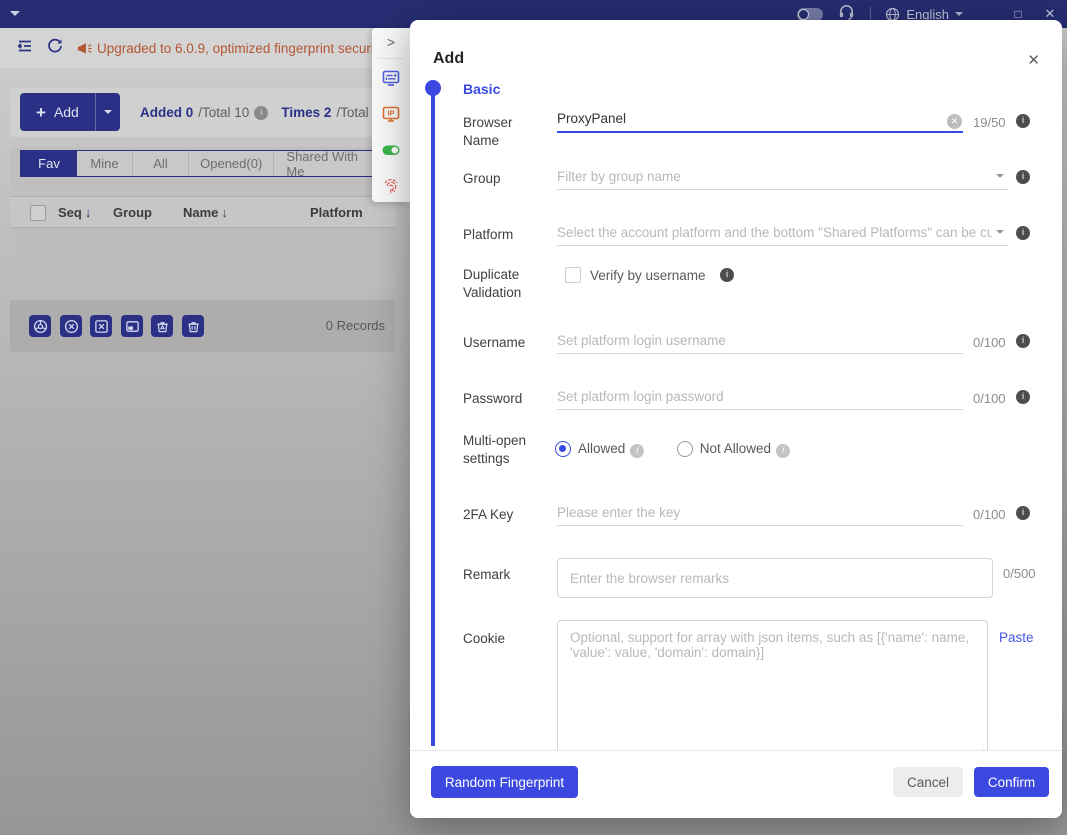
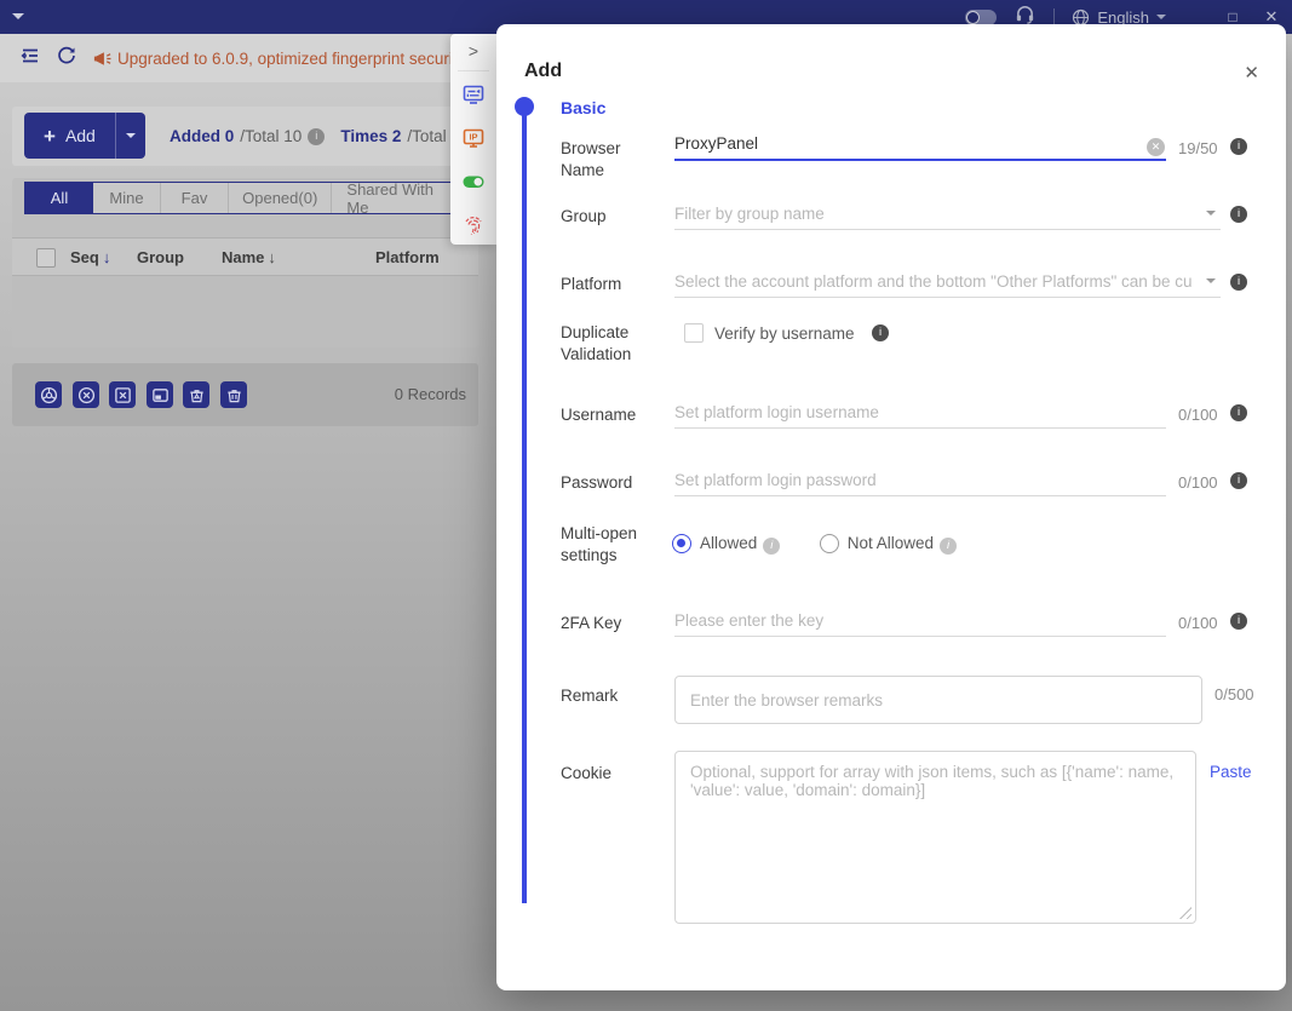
  English
  _
  □
  ✕
  Upgraded to 6.0.9, optimized fingerprint secur
  +
  Add
  Added 0
  /Total 10
  i
  Times 2
  /Total
- Fav
+ All
  Mine
- All
+ Fav
  Opened(0)
  Shared With Me
  Seq ↓
  Group
  Name ↓
  Platform
  0 Records
  >
  IP
  Add
  ✕
  Basic
  Browser Name
  ProxyPanel
  ✕
  19/50
  i
  Group
  Filter by group name
  i
  Platform
- Select the account platform and the bottom "Shared Platforms" can be cu
+ Select the account platform and the bottom "Other Platforms" can be cu
  i
  Duplicate Validation
  Verify by username
  i
  Username
  Set platform login username
  0/100
  i
  Password
  Set platform login password
  0/100
  i
  Multi-open settings
  Allowed i Not Allowed i
  2FA Key
  Please enter the key
  0/100
  i
  Remark
  Enter the browser remarks
  0/500
  Cookie
  Paste
- Random Fingerprint
- Cancel
- Confirm
